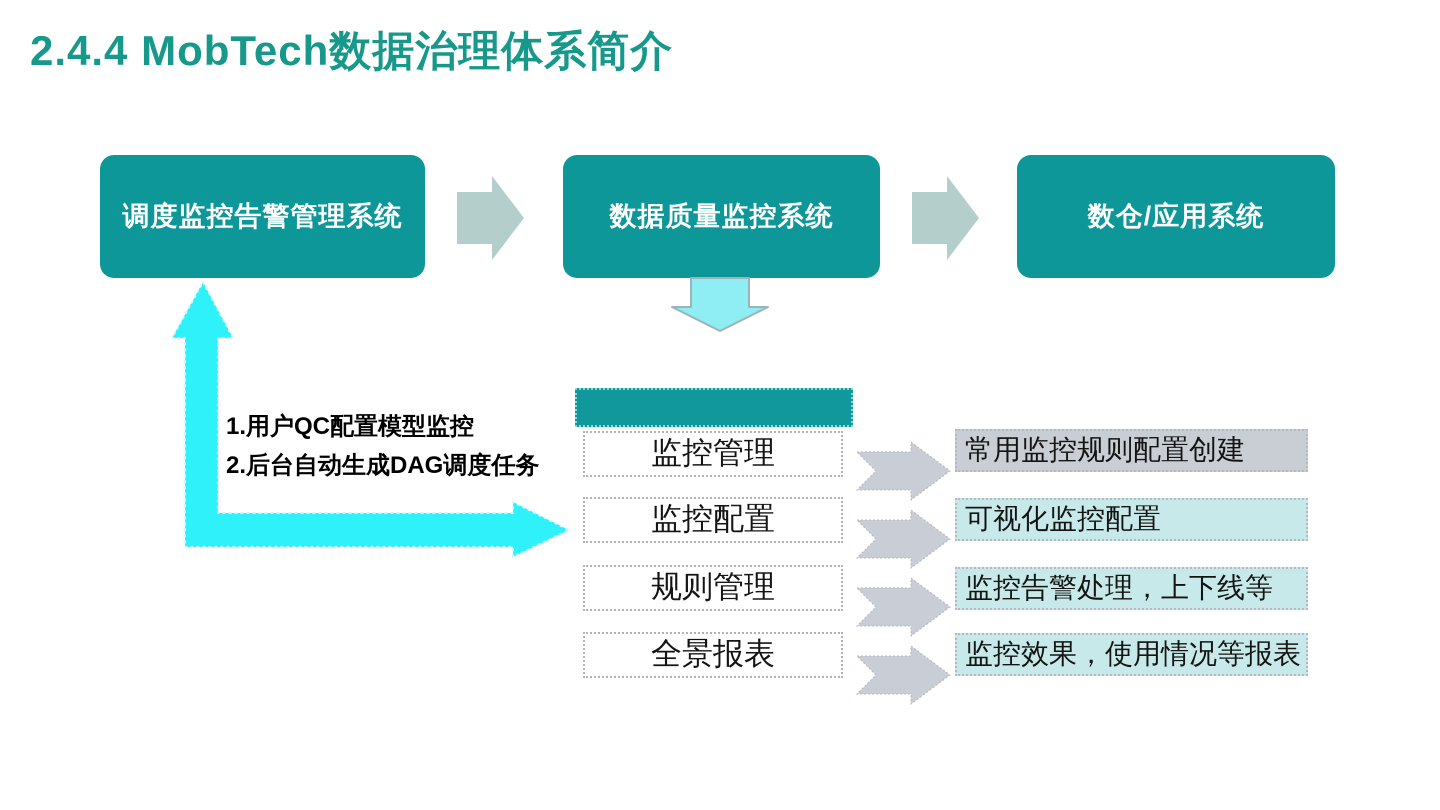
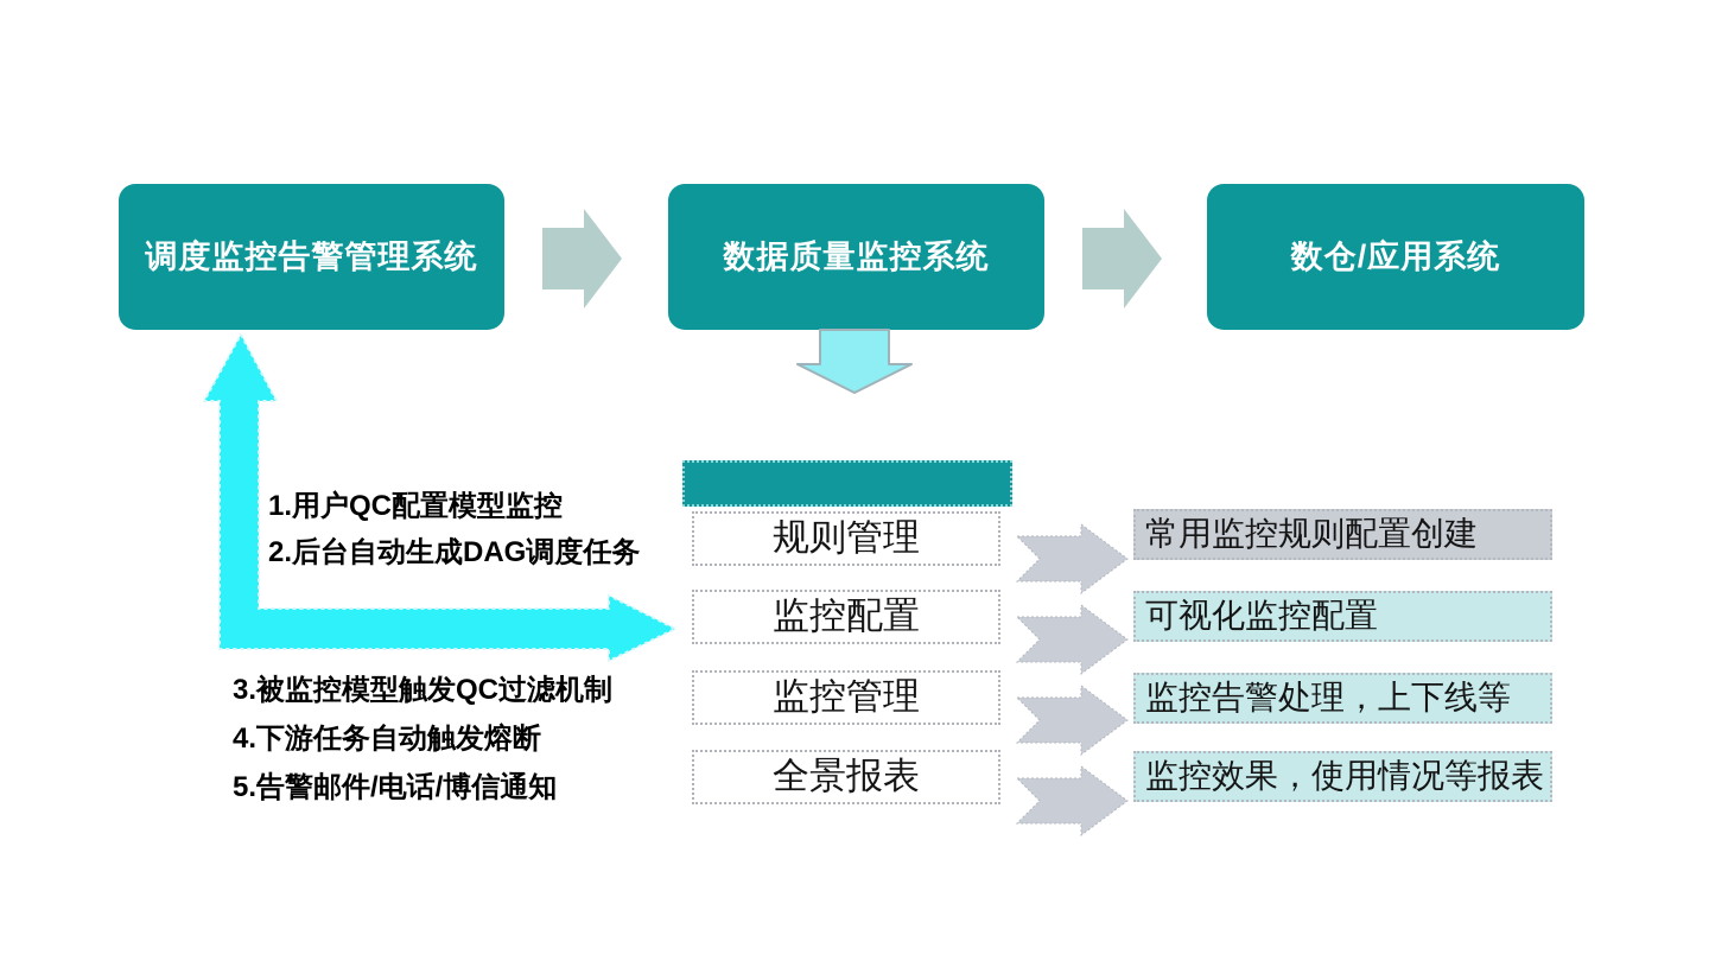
- 2.4.4 MobTech数据治理体系简介
  调度监控告警管理系统
  数据质量监控系统
  数仓/应用系统
  1.用户QC配置模型监控
  2.后台自动生成DAG调度任务
+ 3.被监控模型触发QC过滤机制
+ 4.下游任务自动触发熔断
+ 5.告警邮件/电话/博信通知
- 监控管理
+ 规则管理
  监控配置
- 规则管理
+ 监控管理
  全景报表
  常用监控规则配置创建
  可视化监控配置
  监控告警处理，上下线等
  监控效果，使用情况等报表
